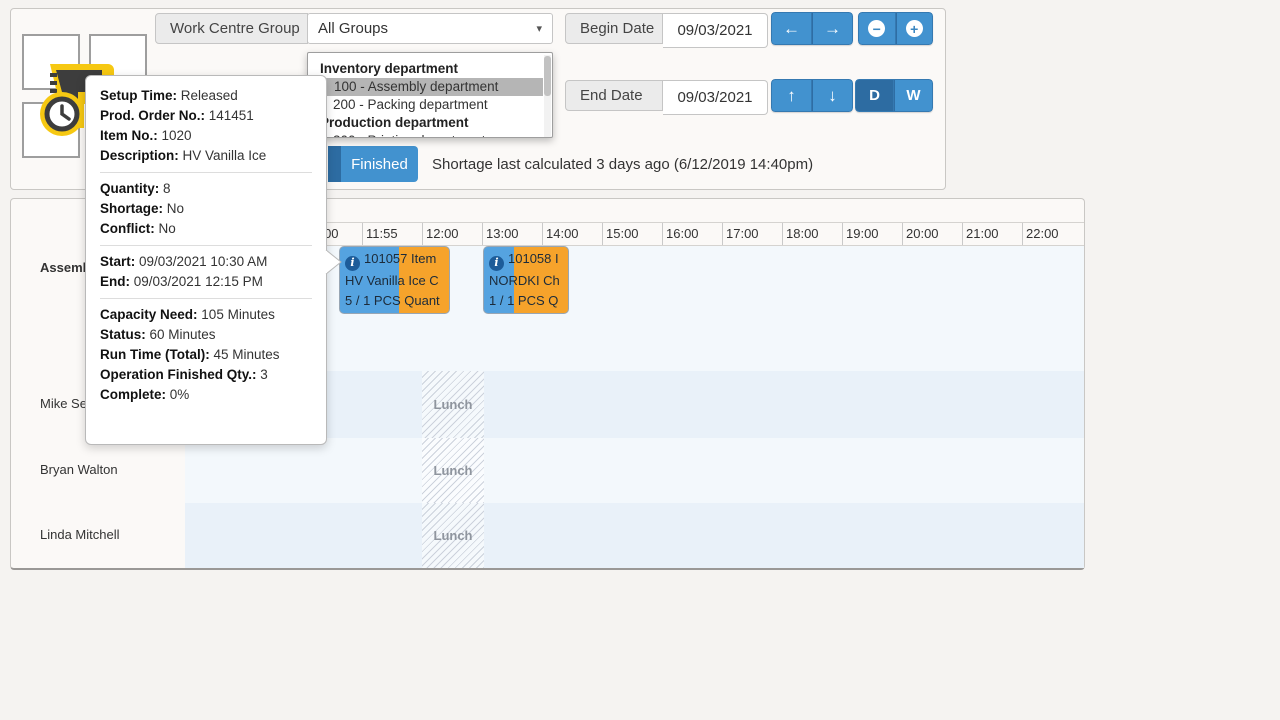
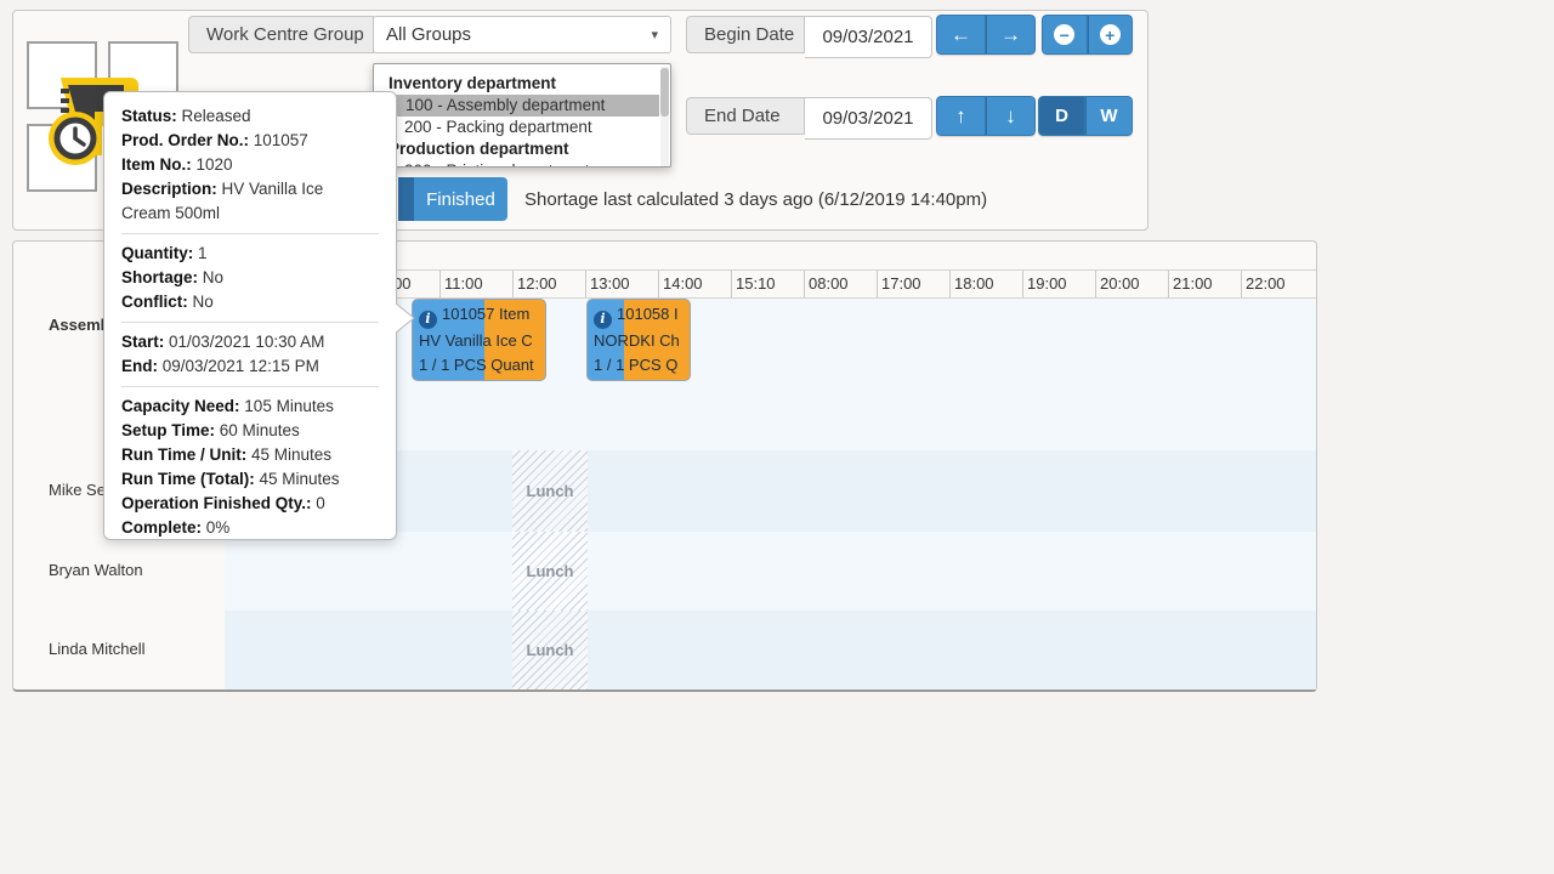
  Work Centre Group
  All Groups
  ▾
  Inventory department
  100 - Assembly department
  200 - Packing department
  roduction department
  Begin Date
  09/03/2021
  ←
  →
  −
  +
  End Date
  09/03/2021
  ↑
  ↓
  D
  W
  Finished
  Shortage last calculated 3 days ago (6/12/2019 14:40pm)
- 11:55
+ 11:00
  12:00
  13:00
  14:00
- 15:00
+ 15:10
- 16:00
+ 08:00
  17:00
  18:00
  19:00
  20:00
  21:00
  22:00
  Mike Se
  Bryan Walton
  Linda Mitchell
  Lunch
  Lunch
  Lunch
  i 101057 Item
  HV Vanilla Ice C
- 5 / 1 PCS Quant
+ 1 / 1 PCS Quant
  i 101058 I
  NORDKI Ch
  1 / 1 PCS Q
- Setup Time: Released
+ Status: Released
- Prod. Order No.: 141451
+ Prod. Order No.: 101057
  Item No.: 1020
  Description: HV Vanilla Ice
+ Cream 500ml
- Quantity: 8
+ Quantity: 1
  Shortage: No
  Conflict: No
- Start: 09/03/2021 10:30 AM
+ Start: 01/03/2021 10:30 AM
  End: 09/03/2021 12:15 PM
  Capacity Need: 105 Minutes
- Status: 60 Minutes
+ Setup Time: 60 Minutes
+ Run Time / Unit: 45 Minutes
  Run Time (Total): 45 Minutes
- Operation Finished Qty.: 3
+ Operation Finished Qty.: 0
  Complete: 0%
